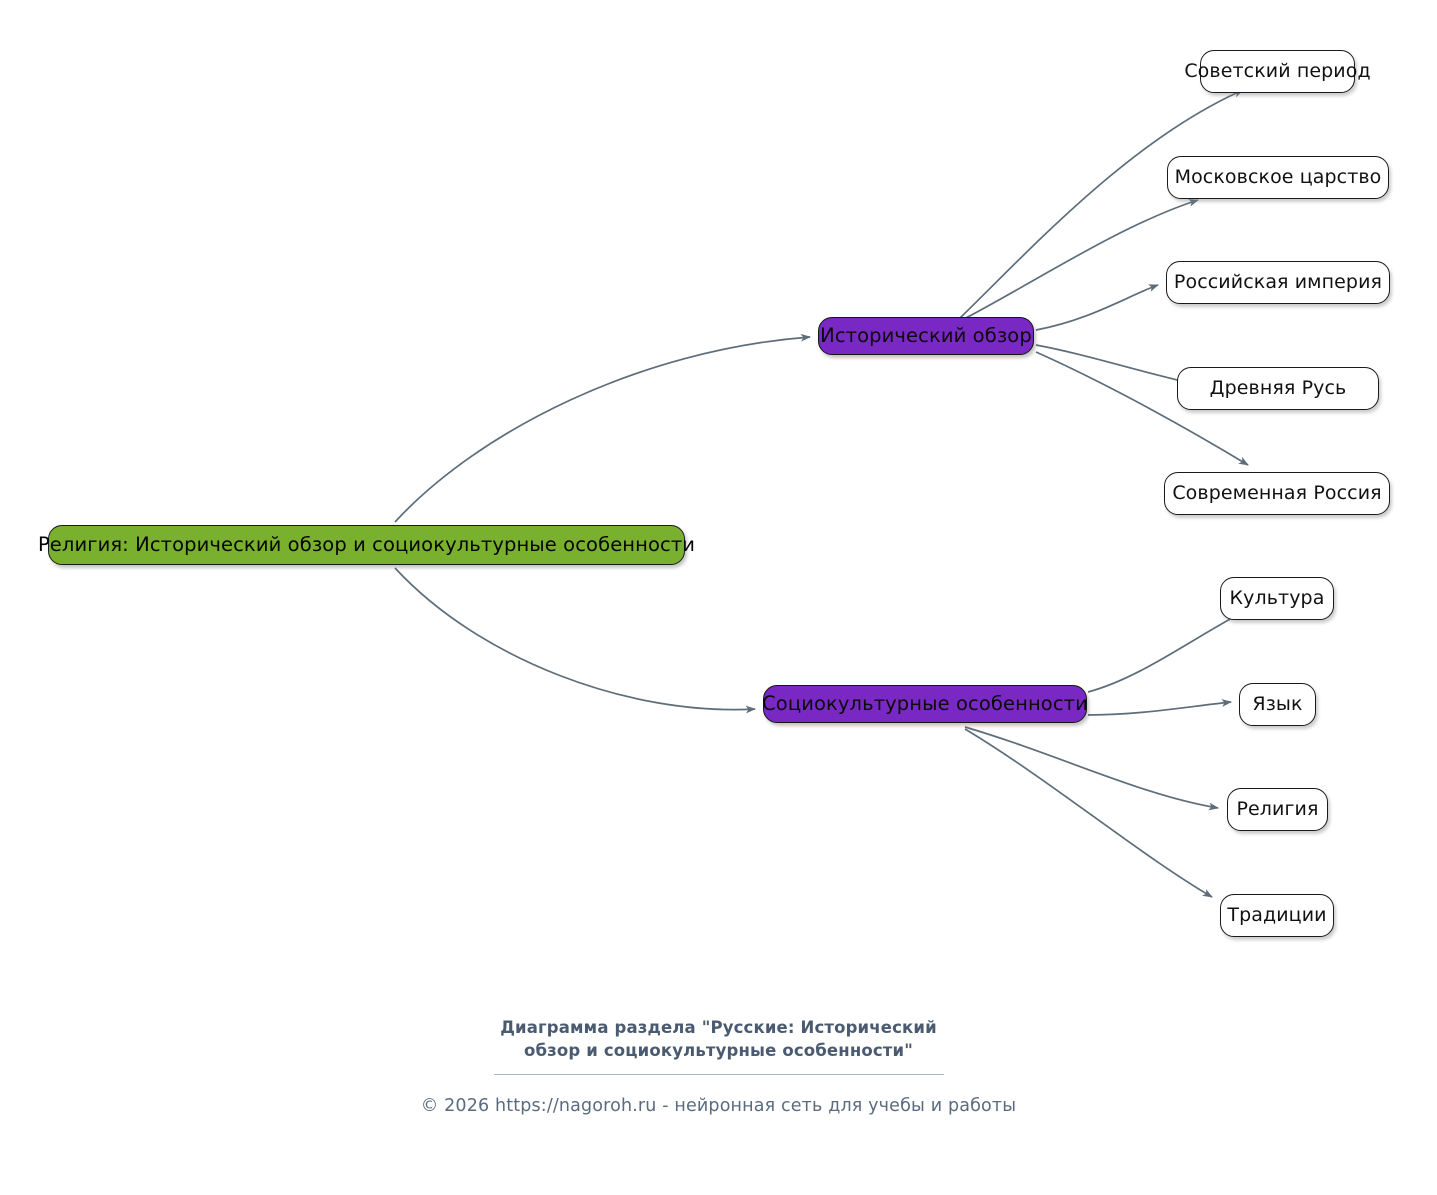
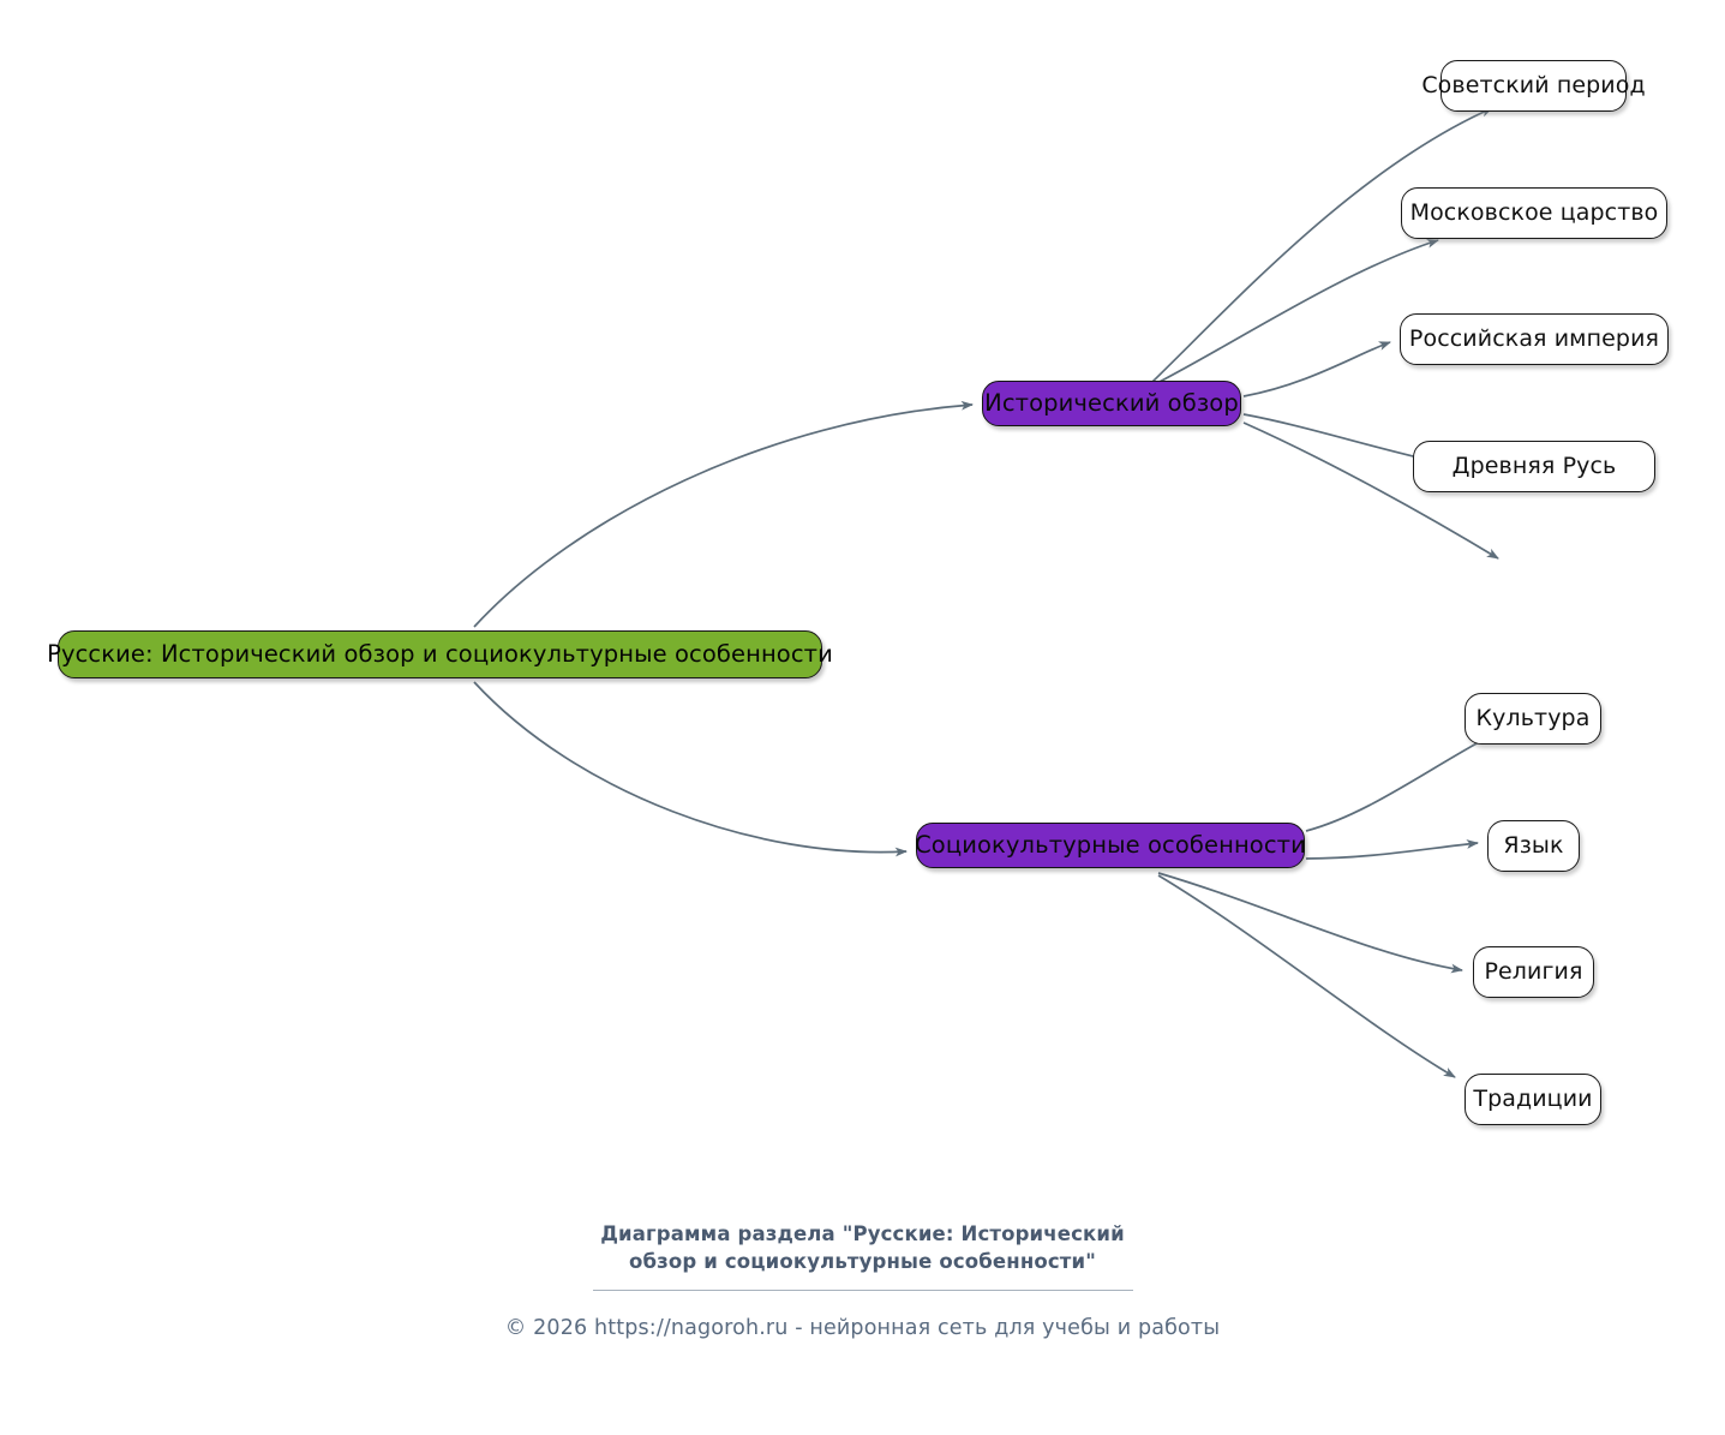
- Религия: Исторический обзор и социокультурные особенности
+ Русские: Исторический обзор и социокультурные особенности
  Исторический обзор
  Советский период
  Московское царство
  Российская империя
  Древняя Русь
- Современная Россия
  Социокультурные особенности
  Культура
  Язык
  Религия
  Традиции
  Диаграмма раздела "Русские: Исторический
  обзор и социокультурные особенности"
  © 2026 https://nagoroh.ru - нейронная сеть для учебы и работы
